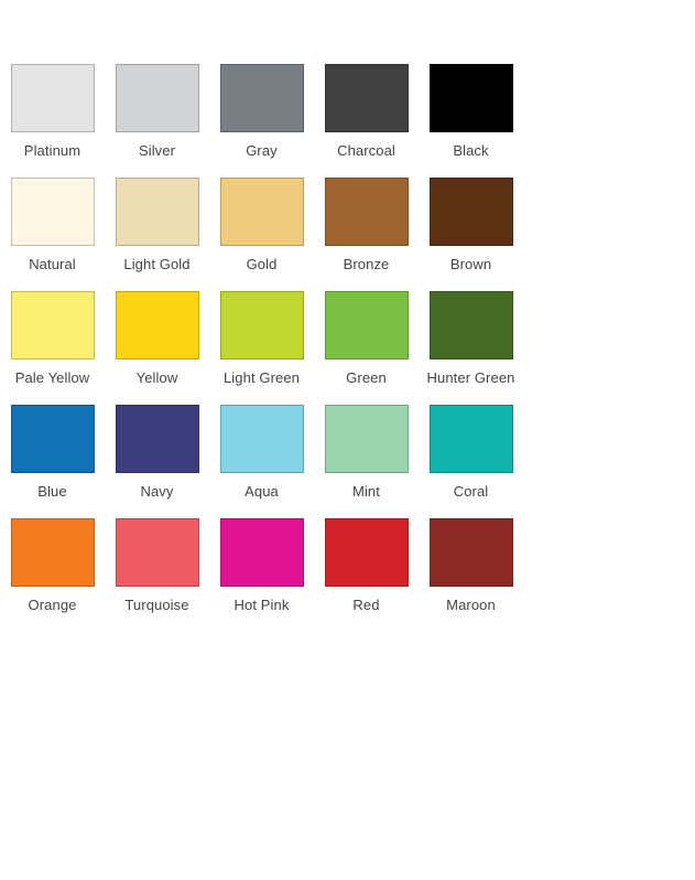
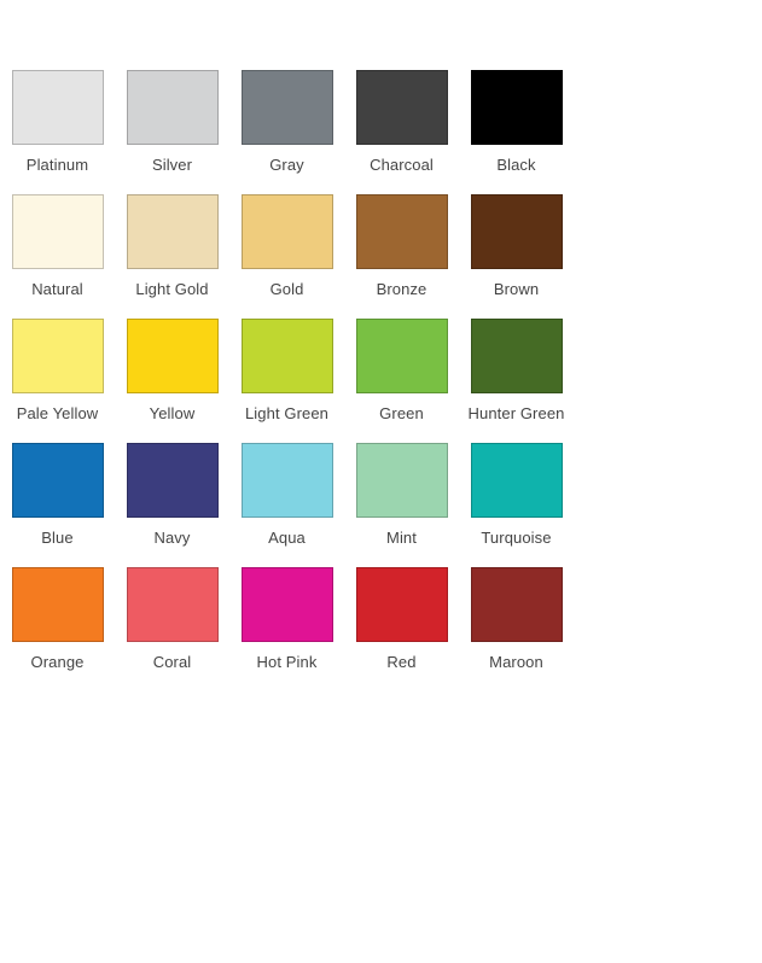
  Platinum
  Silver
  Gray
  Charcoal
  Black
  Natural
  Light Gold
  Gold
  Bronze
  Brown
  Pale Yellow
  Yellow
  Light Green
  Green
  Hunter Green
  Blue
  Navy
  Aqua
  Mint
- Coral
+ Turquoise
  Orange
- Turquoise
+ Coral
  Hot Pink
  Red
  Maroon
